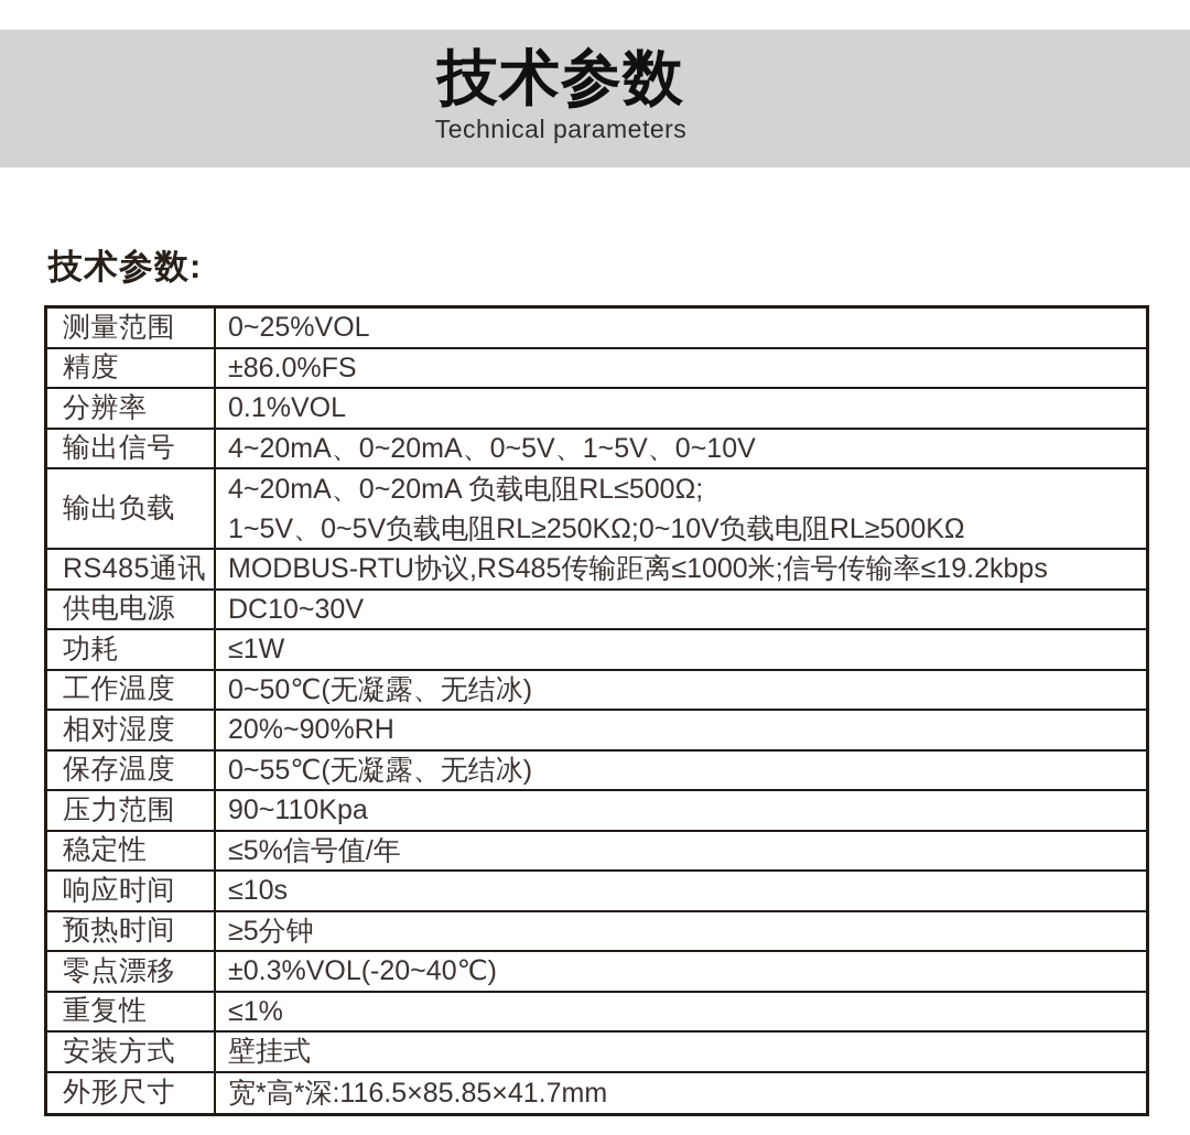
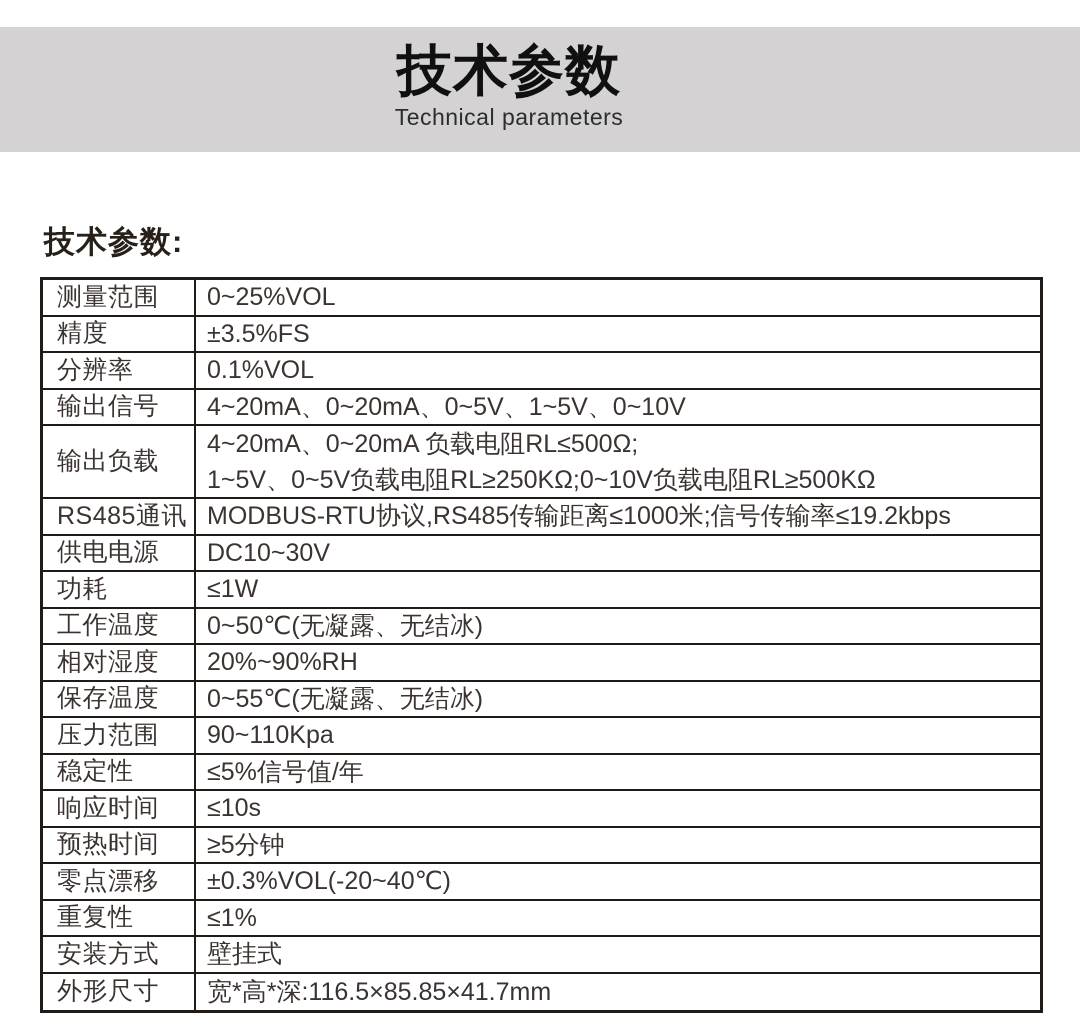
  技术参数
  Technical parameters
  技术参数:
  测量范围
  0~25%VOL
  精度
- ±86.0%FS
+ ±3.5%FS
  分辨率
  0.1%VOL
  输出信号
  4~20mA、0~20mA、0~5V、1~5V、0~10V
  输出负载
  4~20mA、0~20mA 负载电阻RL≤500Ω;
  1~5V、0~5V负载电阻RL≥250KΩ;0~10V负载电阻RL≥500KΩ
  RS485通讯
  MODBUS-RTU协议,RS485传输距离≤1000米;信号传输率≤19.2kbps
  供电电源
  DC10~30V
  功耗
  ≤1W
  工作温度
  0~50℃(无凝露、无结冰)
  相对湿度
  20%~90%RH
  保存温度
  0~55℃(无凝露、无结冰)
  压力范围
  90~110Kpa
  稳定性
  ≤5%信号值/年
  响应时间
  ≤10s
  预热时间
  ≥5分钟
  零点漂移
  ±0.3%VOL(-20~40℃)
  重复性
  ≤1%
  安装方式
  壁挂式
  外形尺寸
  宽*高*深:116.5×85.85×41.7mm
